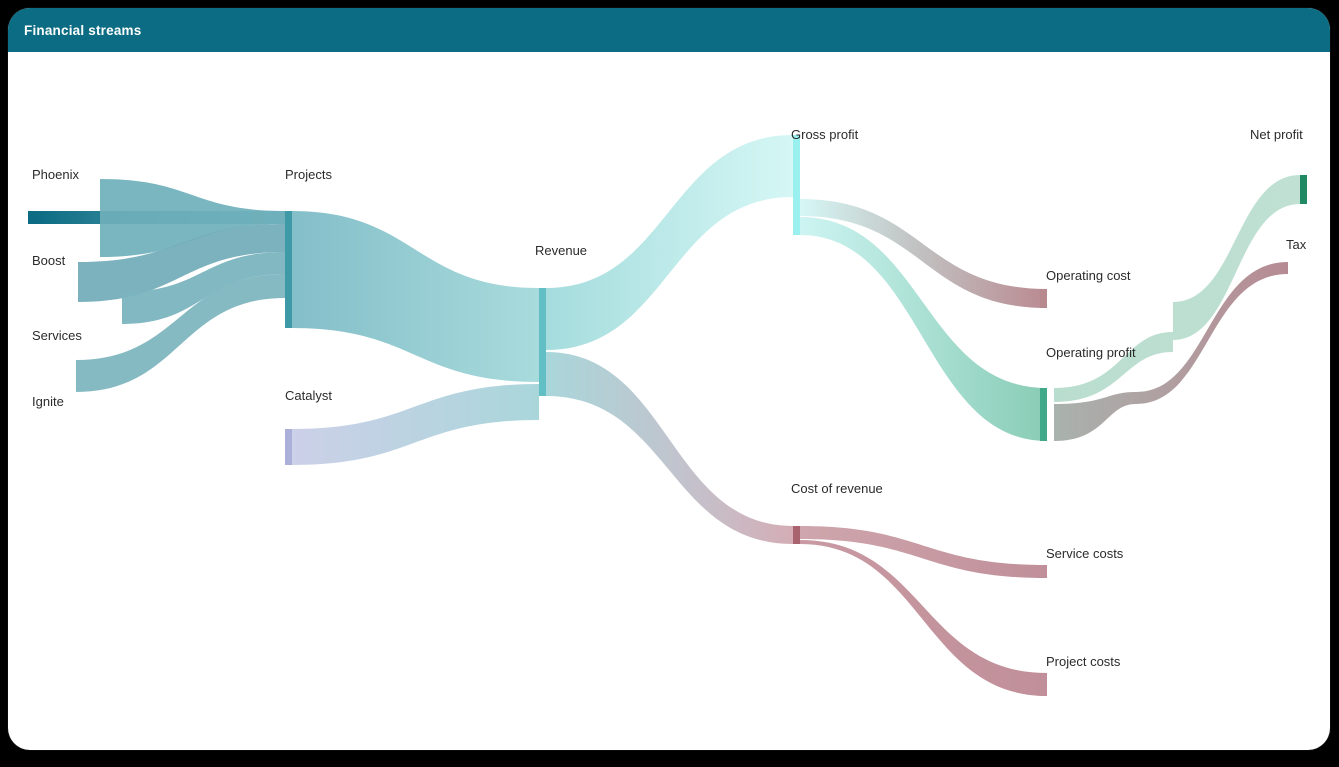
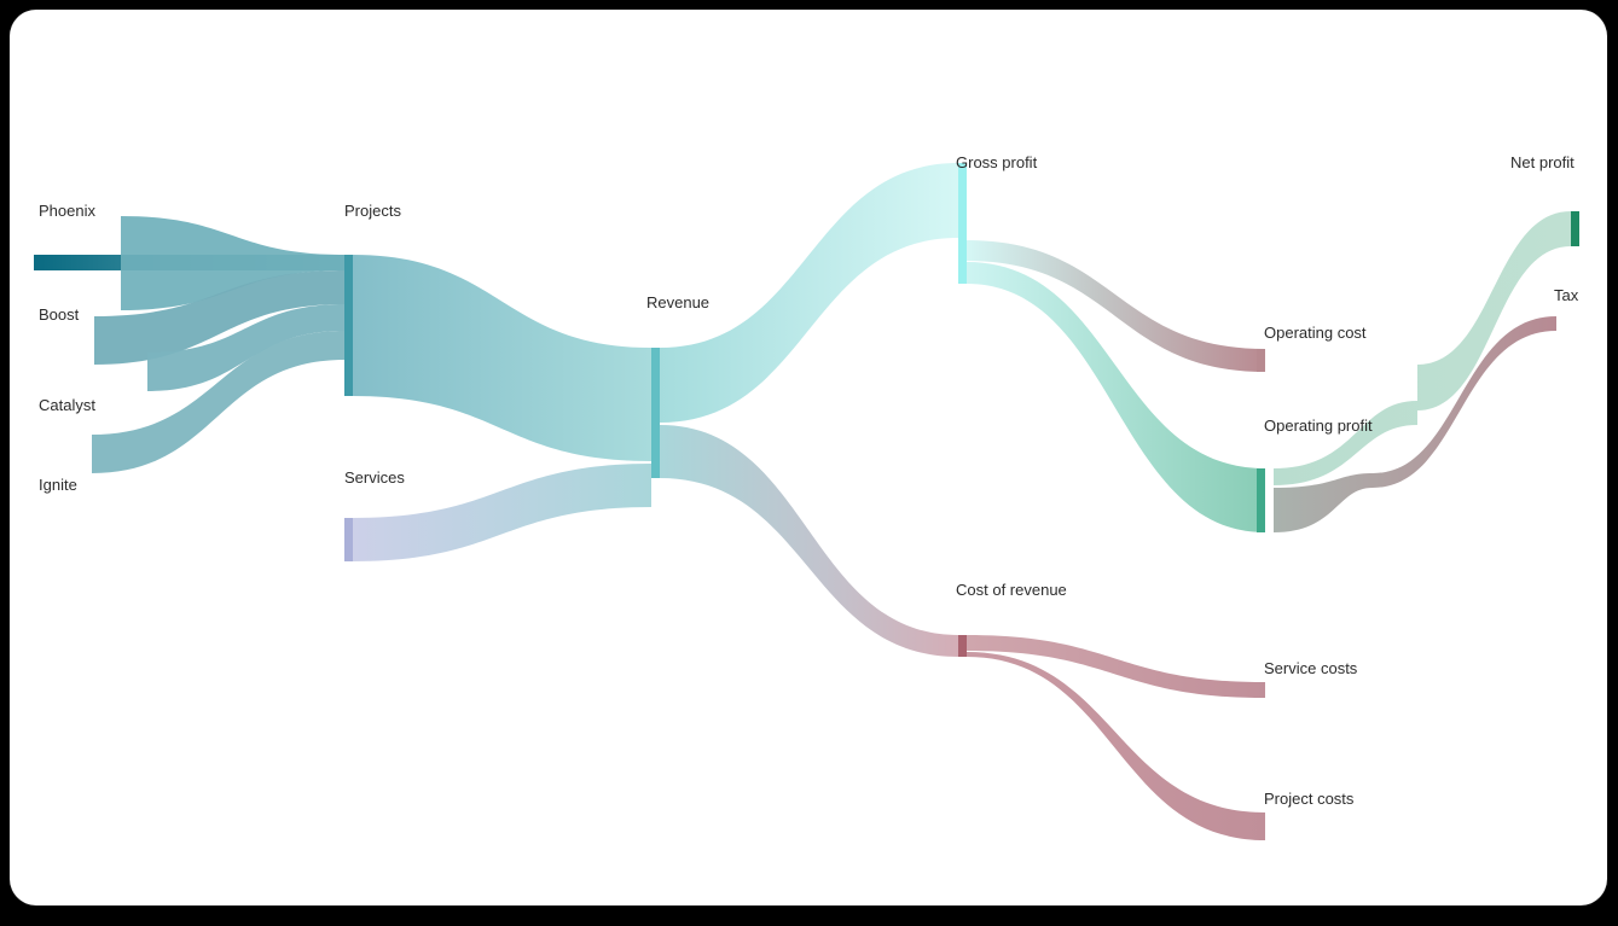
- Financial streams
  Phoenix
  Boost
- Services
+ Catalyst
  Ignite
  Projects
- Catalyst
+ Services
  Revenue
  Gross profit
  Cost of revenue
  Operating cost
  Operating profit
  Net profit
  Tax
  Service costs
  Project costs
